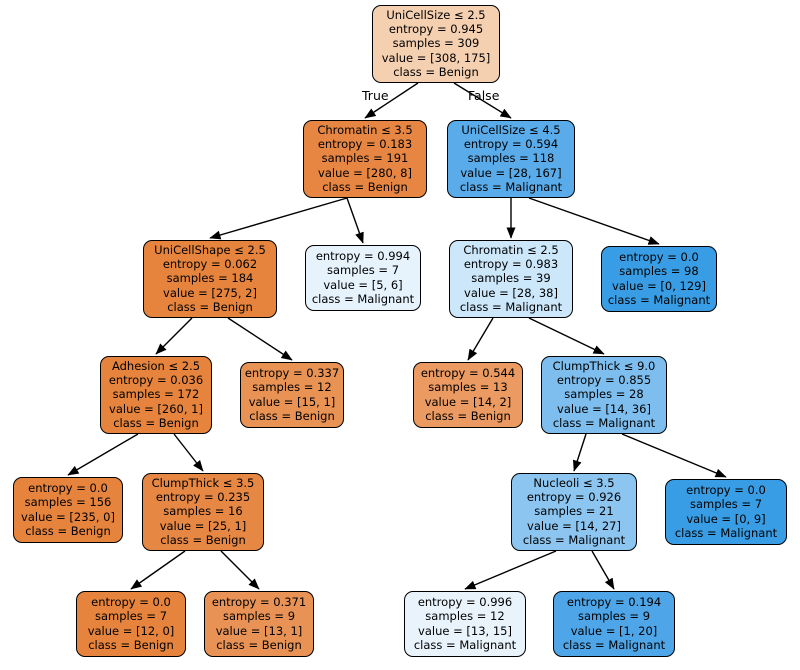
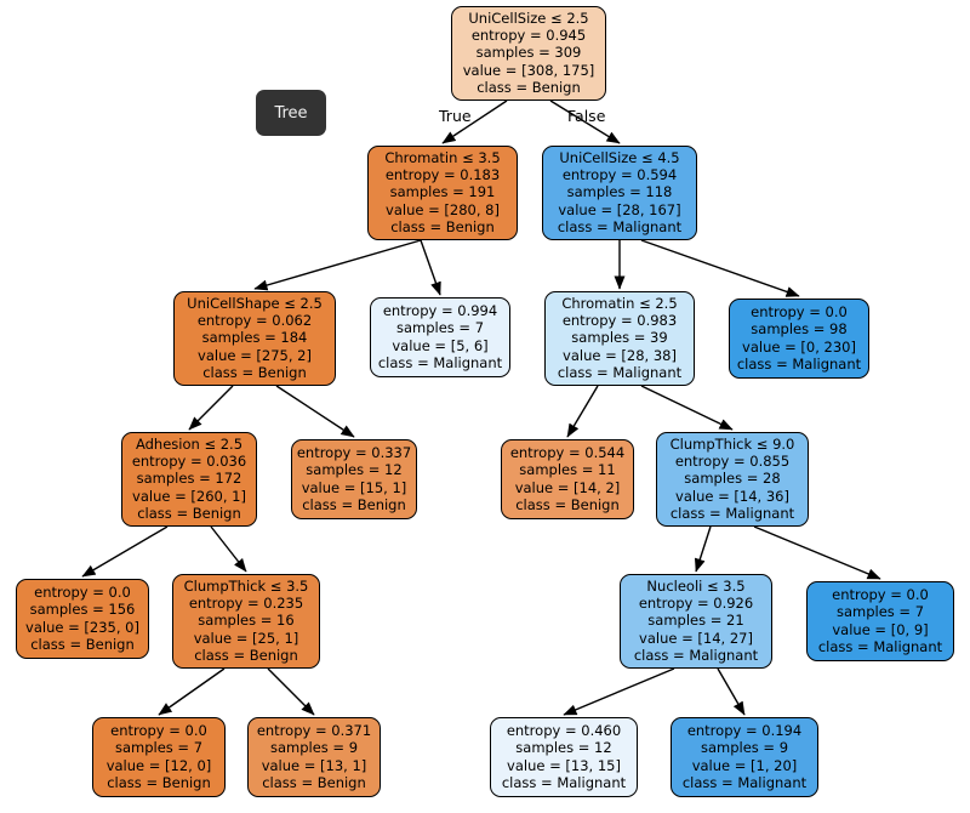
+ Tree
  True
  False
  UniCellSize ≤ 2.5
  entropy = 0.945
  samples = 309
  value = [308, 175]
  class = Benign
  Chromatin ≤ 3.5
  entropy = 0.183
  samples = 191
  value = [280, 8]
  class = Benign
  UniCellSize ≤ 4.5
  entropy = 0.594
  samples = 118
  value = [28, 167]
  class = Malignant
  UniCellShape ≤ 2.5
  entropy = 0.062
  samples = 184
  value = [275, 2]
  class = Benign
  entropy = 0.994
  samples = 7
  value = [5, 6]
  class = Malignant
  Chromatin ≤ 2.5
  entropy = 0.983
  samples = 39
  value = [28, 38]
  class = Malignant
  entropy = 0.0
  samples = 98
- value = [0, 129]
+ value = [0, 230]
  class = Malignant
  Adhesion ≤ 2.5
  entropy = 0.036
  samples = 172
  value = [260, 1]
  class = Benign
  entropy = 0.337
  samples = 12
  value = [15, 1]
  class = Benign
  entropy = 0.544
- samples = 13
+ samples = 11
  value = [14, 2]
  class = Benign
  ClumpThick ≤ 9.0
  entropy = 0.855
  samples = 28
  value = [14, 36]
  class = Malignant
  entropy = 0.0
  samples = 156
  value = [235, 0]
  class = Benign
  ClumpThick ≤ 3.5
  entropy = 0.235
  samples = 16
  value = [25, 1]
  class = Benign
  Nucleoli ≤ 3.5
  entropy = 0.926
  samples = 21
  value = [14, 27]
  class = Malignant
  entropy = 0.0
  samples = 7
  value = [0, 9]
  class = Malignant
  entropy = 0.0
  samples = 7
  value = [12, 0]
  class = Benign
  entropy = 0.371
  samples = 9
  value = [13, 1]
  class = Benign
- entropy = 0.996
+ entropy = 0.460
  samples = 12
  value = [13, 15]
  class = Malignant
  entropy = 0.194
  samples = 9
  value = [1, 20]
  class = Malignant
